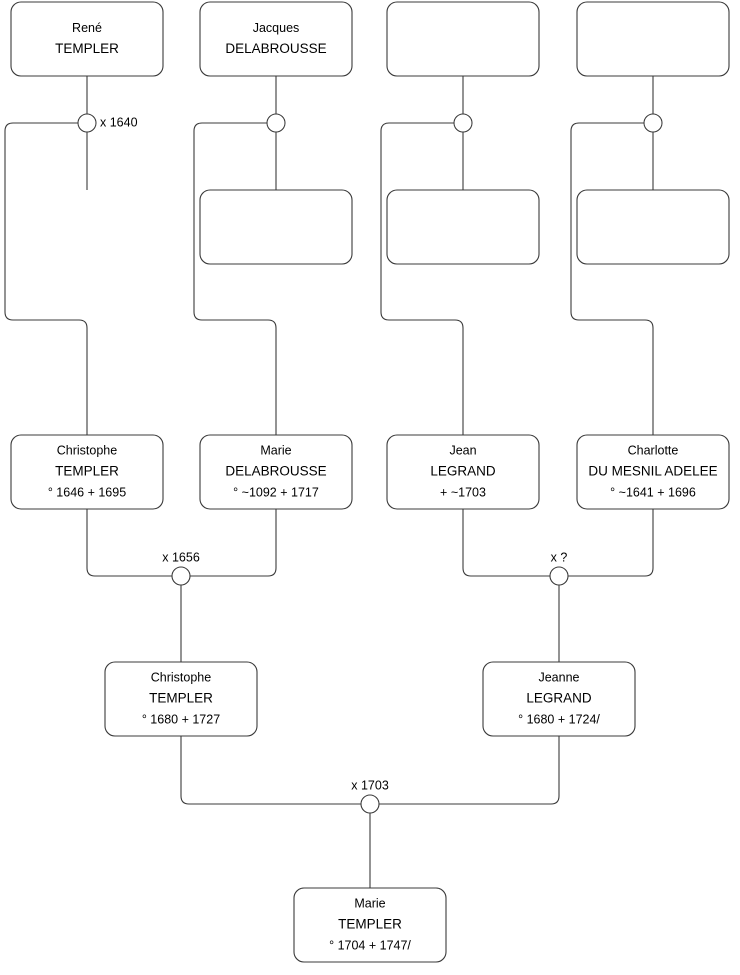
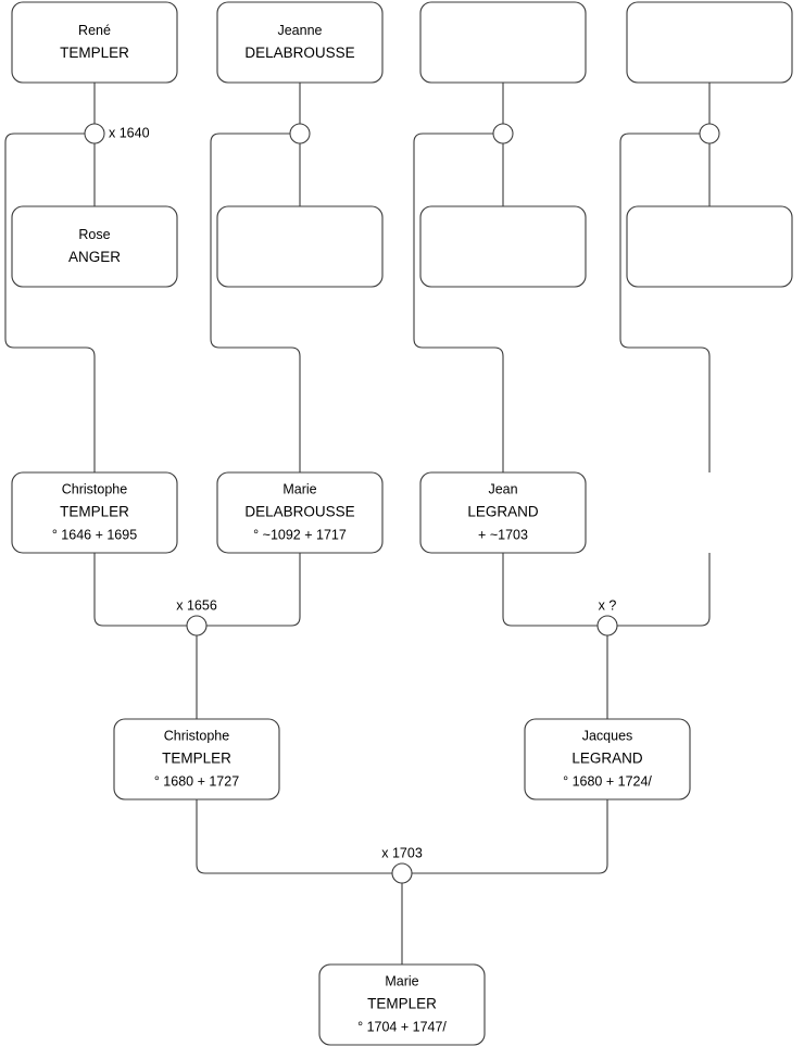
  René
  TEMPLER
+ Rose
+ ANGER
- Jacques
+ Jeanne
  DELABROUSSE
  Christophe
  TEMPLER
  ° 1646 + 1695
  Marie
  DELABROUSSE
  ° ~1092 + 1717
  Jean
  LEGRAND
  + ~1703
- Charlotte
- DU MESNIL ADELEE
- ° ~1641 + 1696
  Christophe
  TEMPLER
  ° 1680 + 1727
- Jeanne
+ Jacques
  LEGRAND
  ° 1680 + 1724/
  Marie
  TEMPLER
  ° 1704 + 1747/
  x 1640
  x 1656
  x ?
  x 1703
